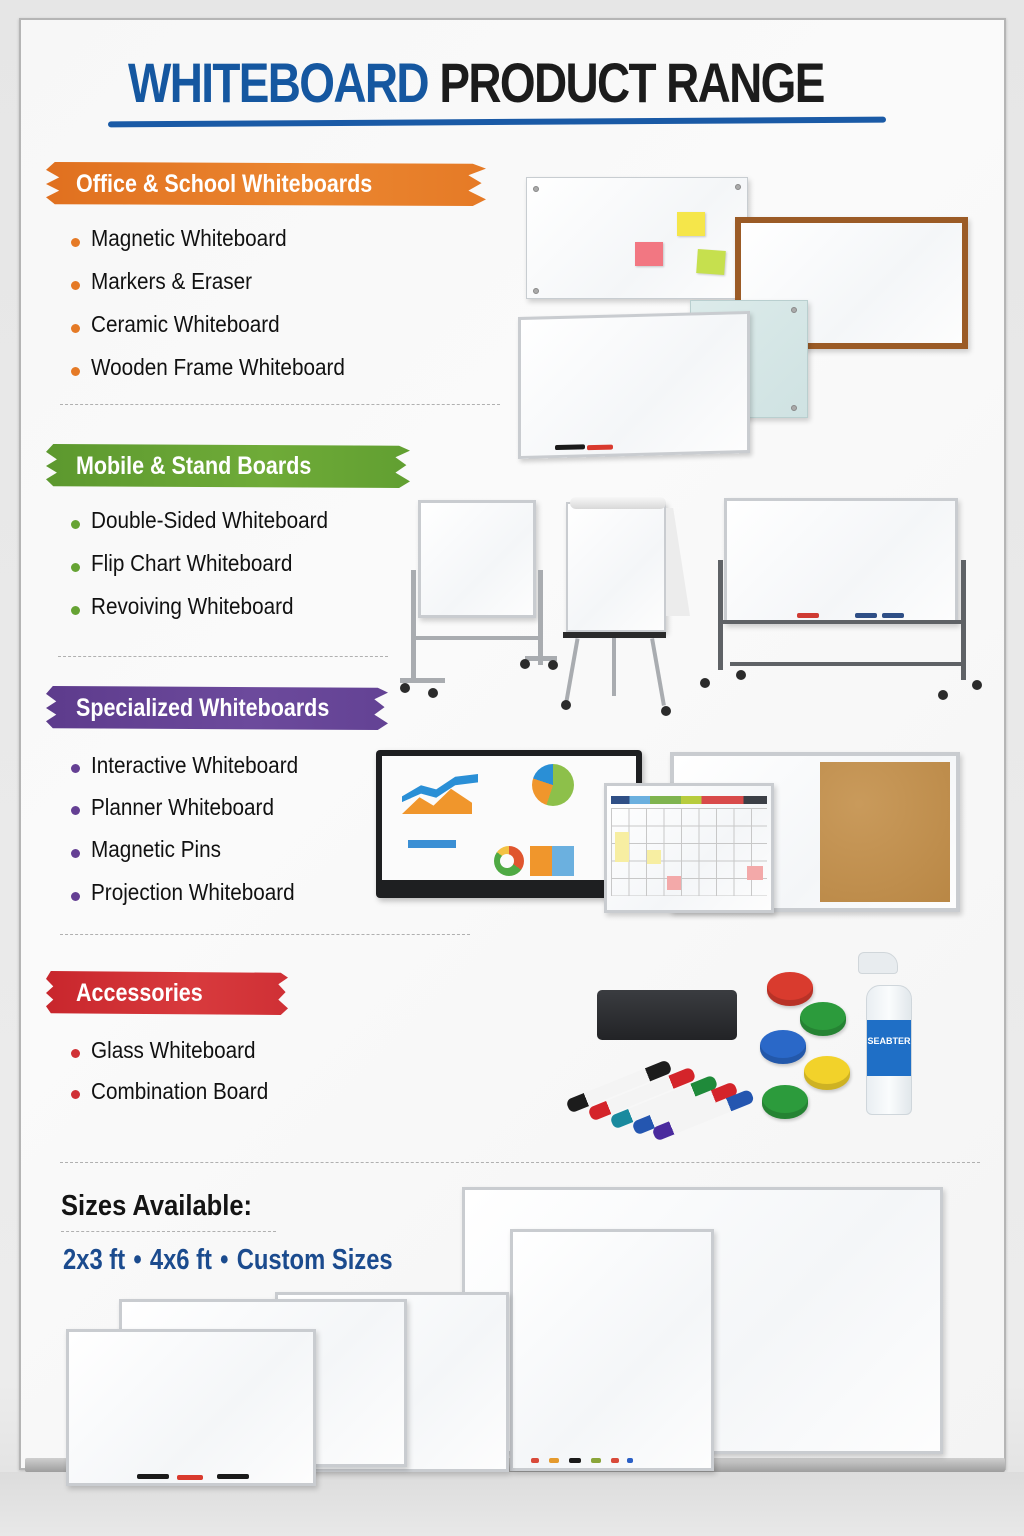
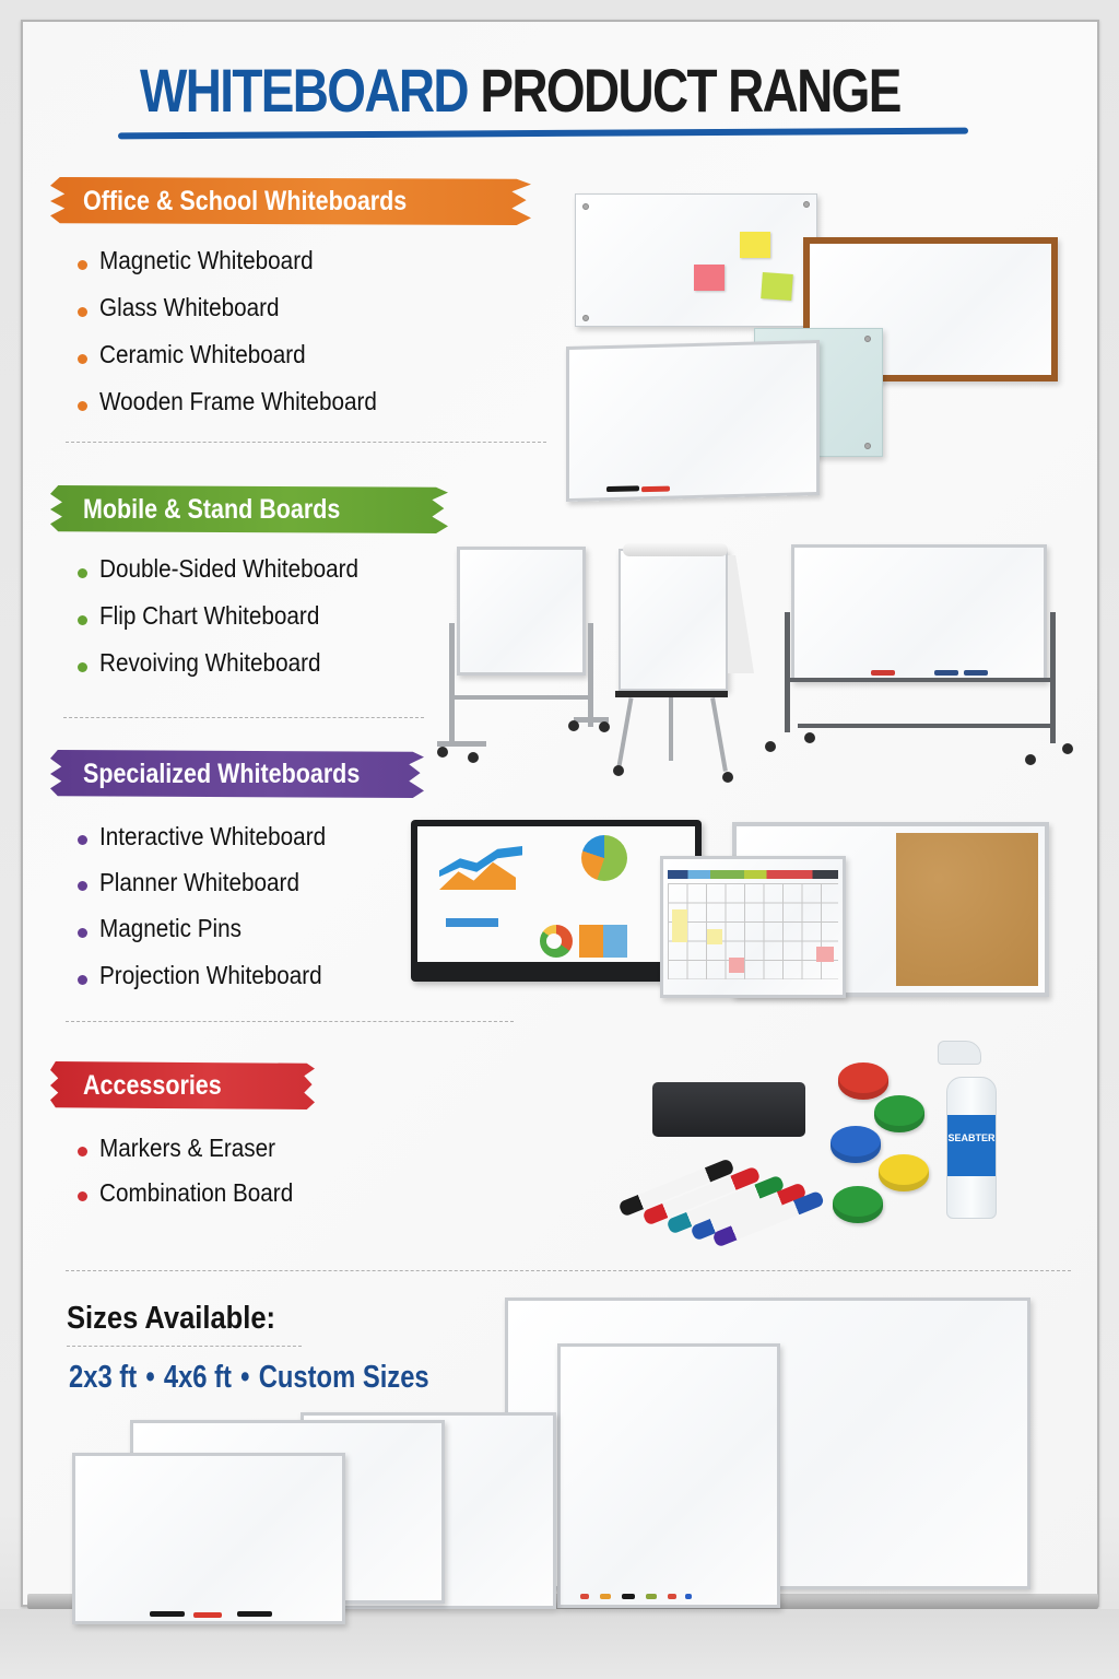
  WHITEBOARD PRODUCT RANGE
  Office & School Whiteboards
  Magnetic Whiteboard
- Markers & Eraser
+ Glass Whiteboard
  Ceramic Whiteboard
  Wooden Frame Whiteboard
  Mobile & Stand Boards
  Double-Sided Whiteboard
  Flip Chart Whiteboard
  Revoiving Whiteboard
  Specialized Whiteboards
  Interactive Whiteboard
  Planner Whiteboard
  Magnetic Pins
  Projection Whiteboard
  Accessories
- Glass Whiteboard
+ Markers & Eraser
  Combination Board
  SEABTER
  Sizes Available:
  2x3 ft • 4x6 ft • Custom Sizes
